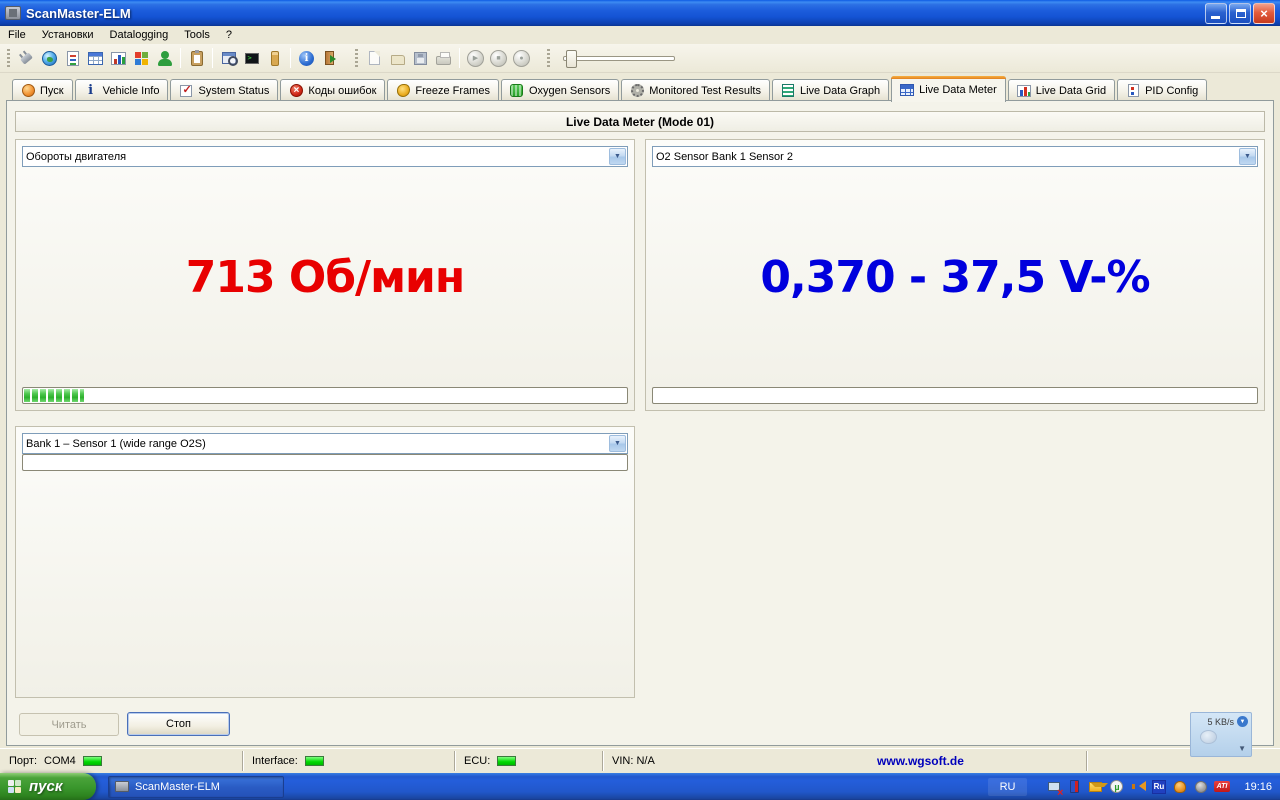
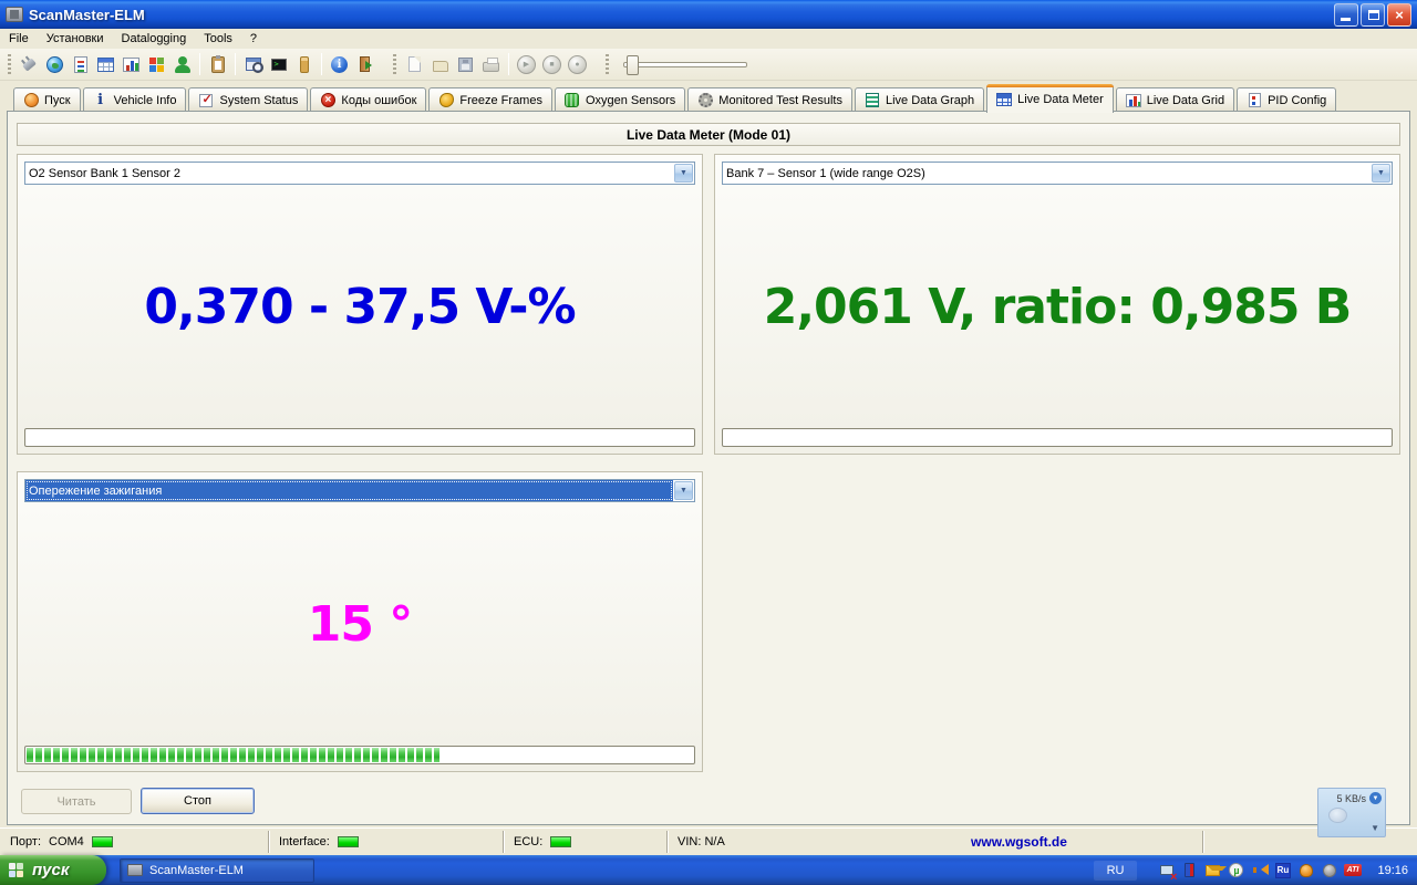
  ScanMaster-ELM
  ×
  File
  Установки
  Datalogging
  Tools
  ?
  Пуск
  Vehicle Info
  System Status
  Коды ошибок
  Freeze Frames
  Oxygen Sensors
  Monitored Test Results
  Live Data Graph
  Live Data Meter
  Live Data Grid
  PID Config
  Live Data Meter (Mode 01)
- Обороты двигателя
- 713 Об/мин
  O2 Sensor Bank 1 Sensor 2
  0,370 - 37,5 V-%
- Bank 1 – Sensor 1 (wide range O2S)
+ Bank 7 – Sensor 1 (wide range O2S)
+ 2,061 V, ratio: 0,985 B
+ Опережение зажигания
+ 15 °
  Читать
  Стоп
  5 KB/s
  Порт:
  COM4
  Interface:
  ECU:
  VIN: N/A
  www.wgsoft.de
  пуск
  ScanMaster-ELM
  RU
  Ru
  19:16
